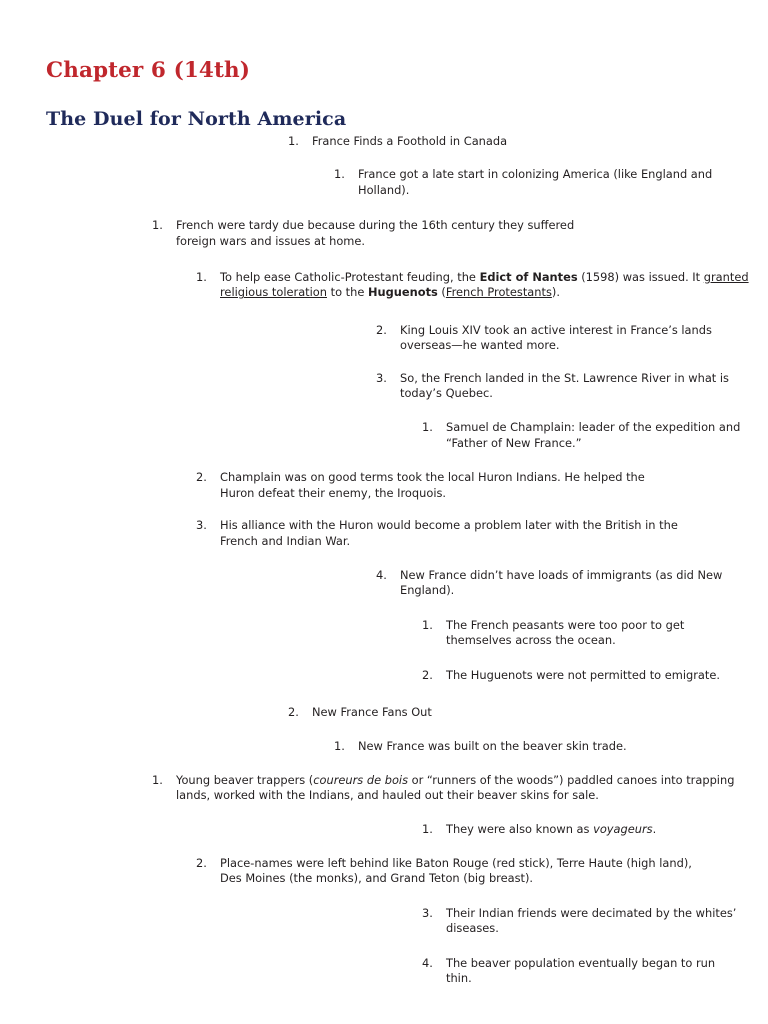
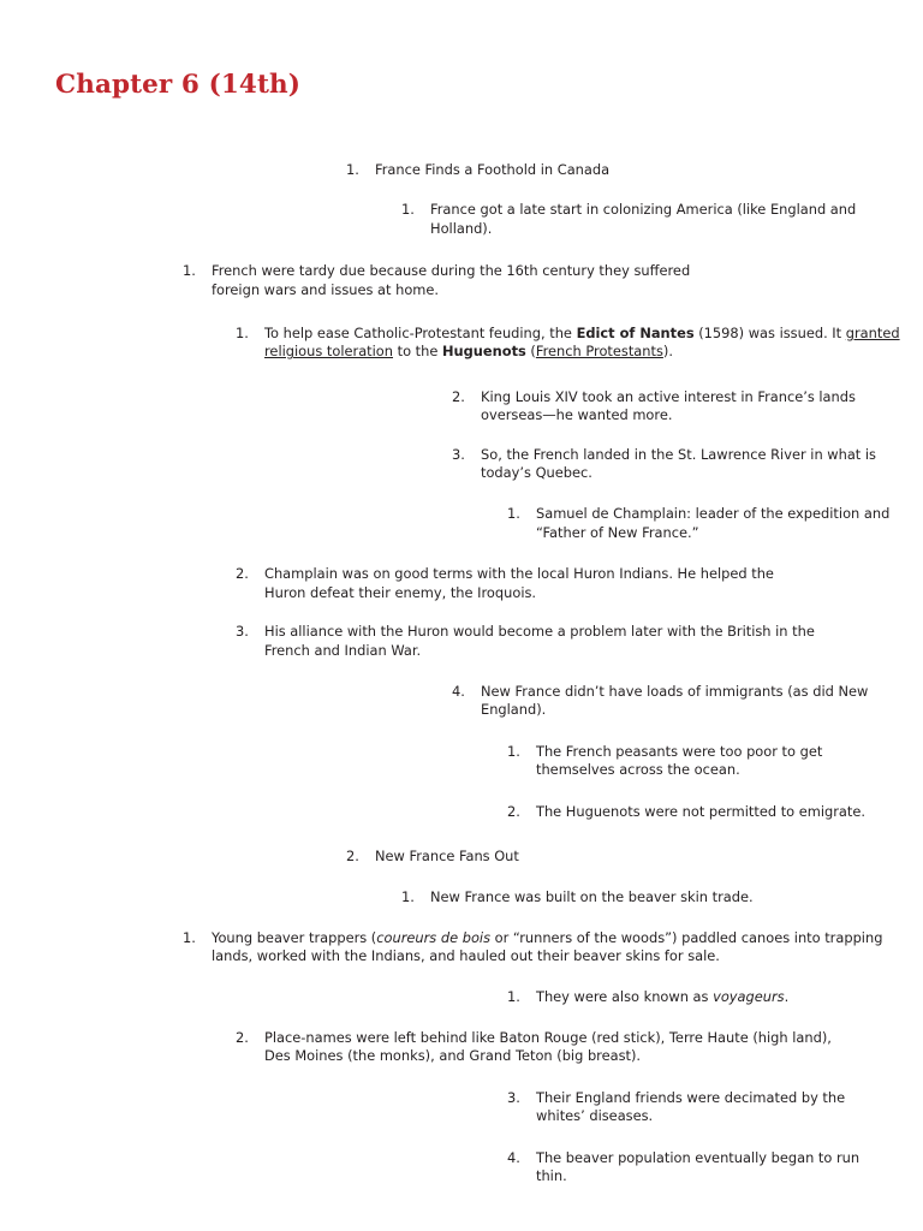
  Chapter 6 (14th)
- The Duel for North America
  1.
  France Finds a Foothold in Canada
  1.
  France got a late start in colonizing America (like England and Holland).
  1.
  French were tardy due because during the 16th century they suffered foreign wars and issues at home.
  1.
  To help ease Catholic-Protestant feuding, the Edict of Nantes (1598) was issued. It granted religious toleration to the Huguenots (French Protestants).
  2.
  King Louis XIV took an active interest in France’s lands overseas—he wanted more.
  3.
  So, the French landed in the St. Lawrence River in what is today’s Quebec.
  1.
  Samuel de Champlain: leader of the expedition and “Father of New France.”
  2.
- Champlain was on good terms took the local Huron Indians. He helped the Huron defeat their enemy, the Iroquois.
+ Champlain was on good terms with the local Huron Indians. He helped the Huron defeat their enemy, the Iroquois.
  3.
  His alliance with the Huron would become a problem later with the British in the French and Indian War.
  4.
  New France didn’t have loads of immigrants (as did New England).
  1.
  The French peasants were too poor to get themselves across the ocean.
  2.
  The Huguenots were not permitted to emigrate.
  2.
  New France Fans Out
  1.
  New France was built on the beaver skin trade.
  1.
  Young beaver trappers (coureurs de bois or “runners of the woods”) paddled canoes into trapping lands, worked with the Indians, and hauled out their beaver skins for sale.
  1.
  They were also known as voyageurs.
  2.
  Place-names were left behind like Baton Rouge (red stick), Terre Haute (high land), Des Moines (the monks), and Grand Teton (big breast).
  3.
- Their Indian friends were decimated by the whites’ diseases.
+ Their England friends were decimated by the whites’ diseases.
  4.
  The beaver population eventually began to run thin.
